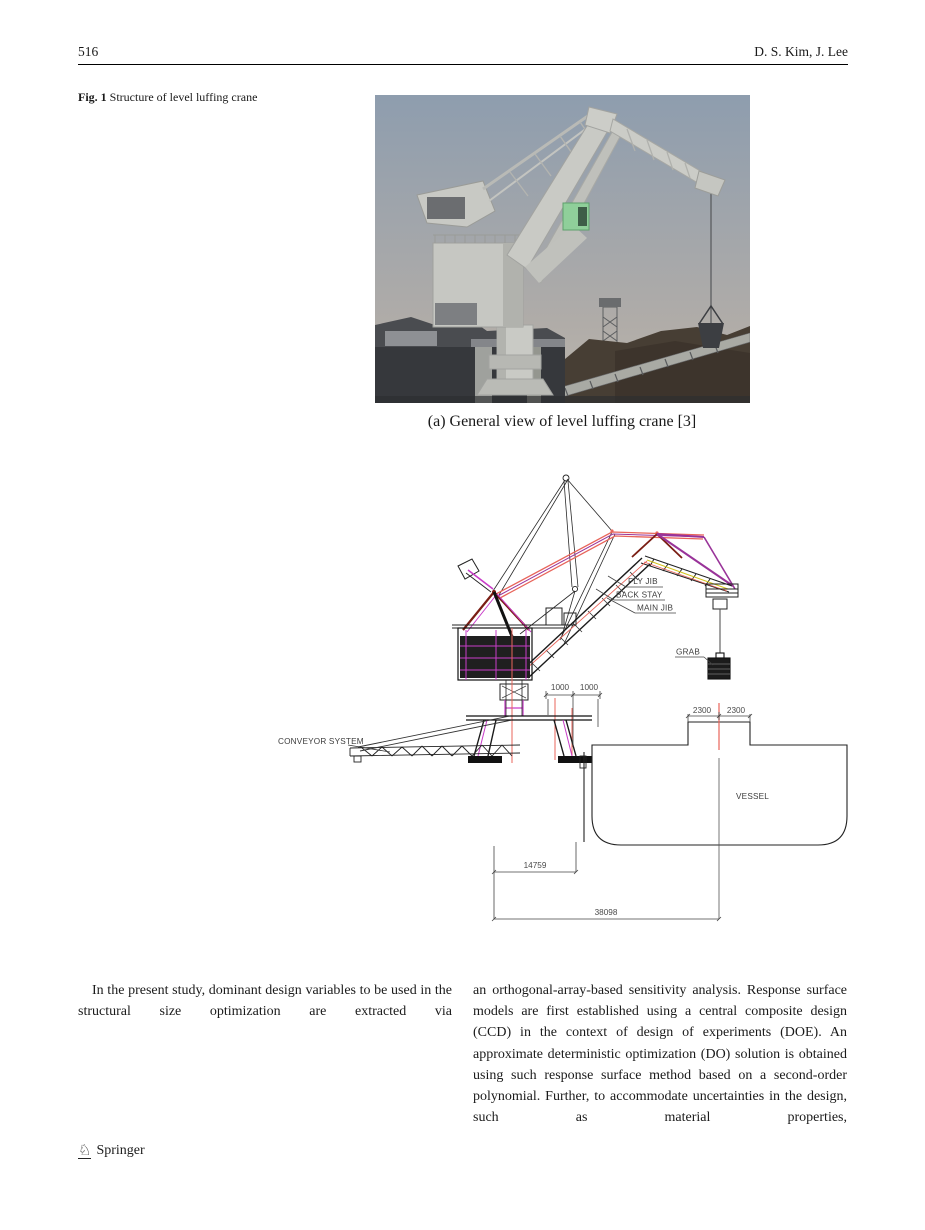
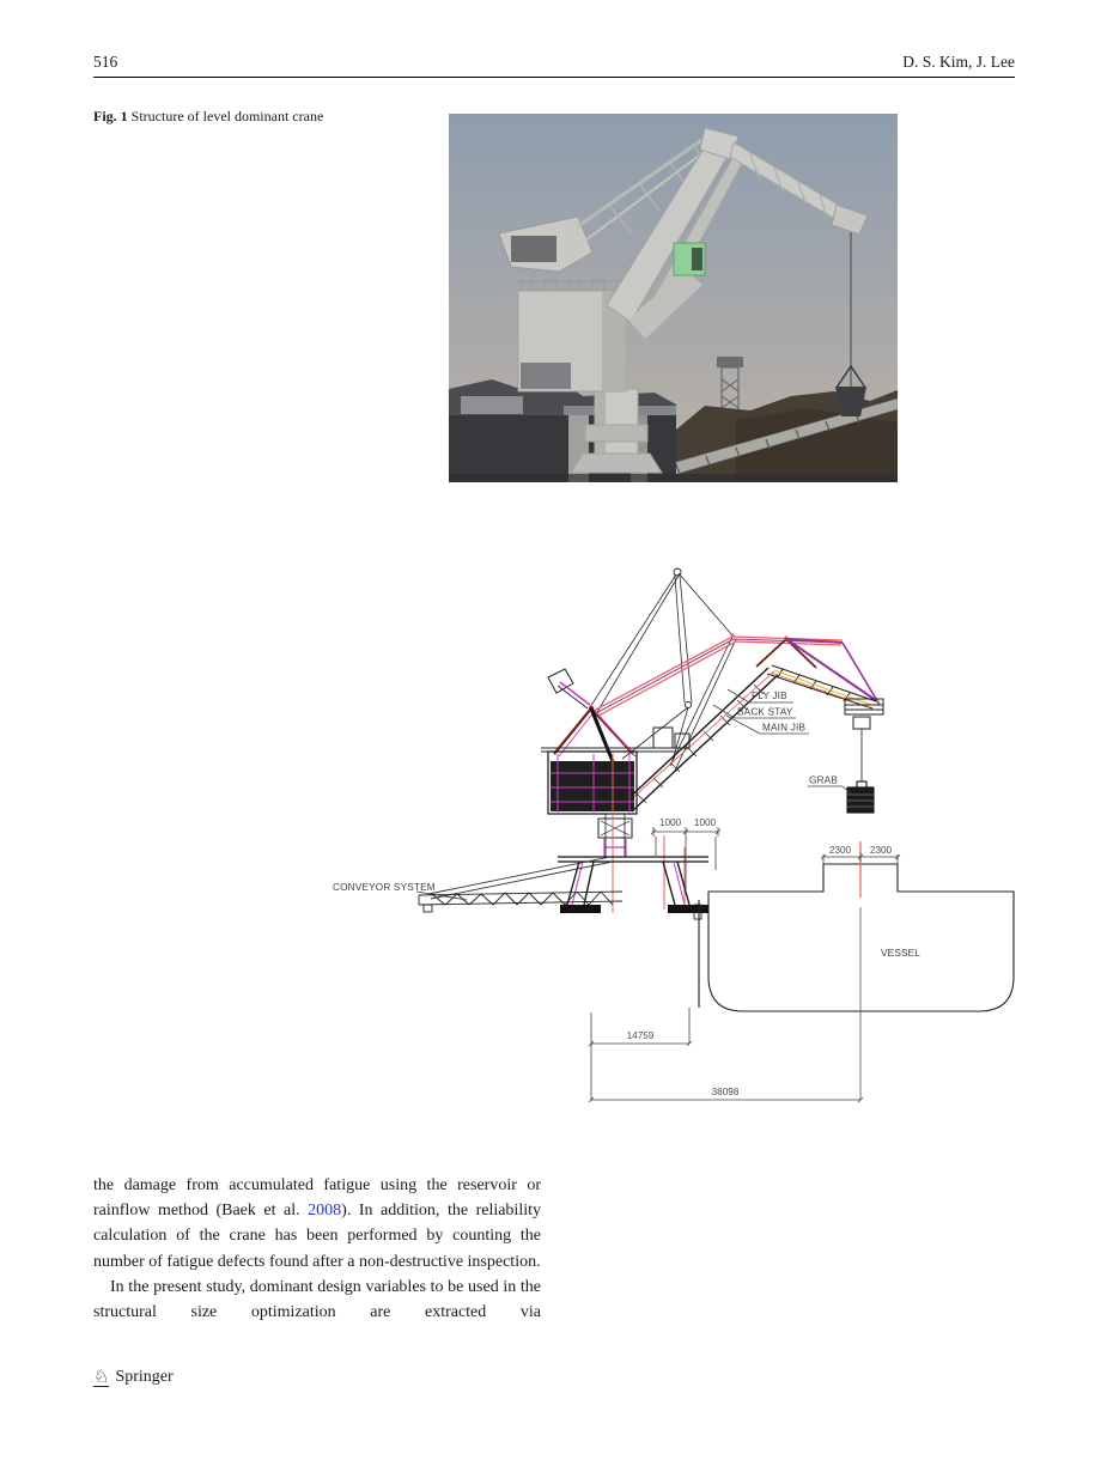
  516
  D. S. Kim, J. Lee
- Fig. 1 Structure of level luffing crane
+ Fig. 1 Structure of level dominant crane
- (a) General view of level luffing crane [3]
  FLY JIB
  BACK STAY
  MAIN JIB
  GRAB
  CONVEYOR SYSTEM
  VESSEL
  1000
  1000
  2300
  2300
  14759
  38098
+ the damage from accumulated fatigue using the reservoir or rainflow method (Baek et al. 2008). In addition, the reliability calculation of the crane has been performed by counting the number of fatigue defects found after a non-destructive inspection.
  In the present study, dominant design variables to be used in the structural size optimization are extracted via
- an orthogonal-array-based sensitivity analysis. Response surface models are first established using a central composite design (CCD) in the context of design of experiments (DOE). An approximate deterministic optimization (DO) solution is obtained using such response surface method based on a second-order polynomial. Further, to accommodate uncertainties in the design, such as material properties,
  ♘
  Springer
